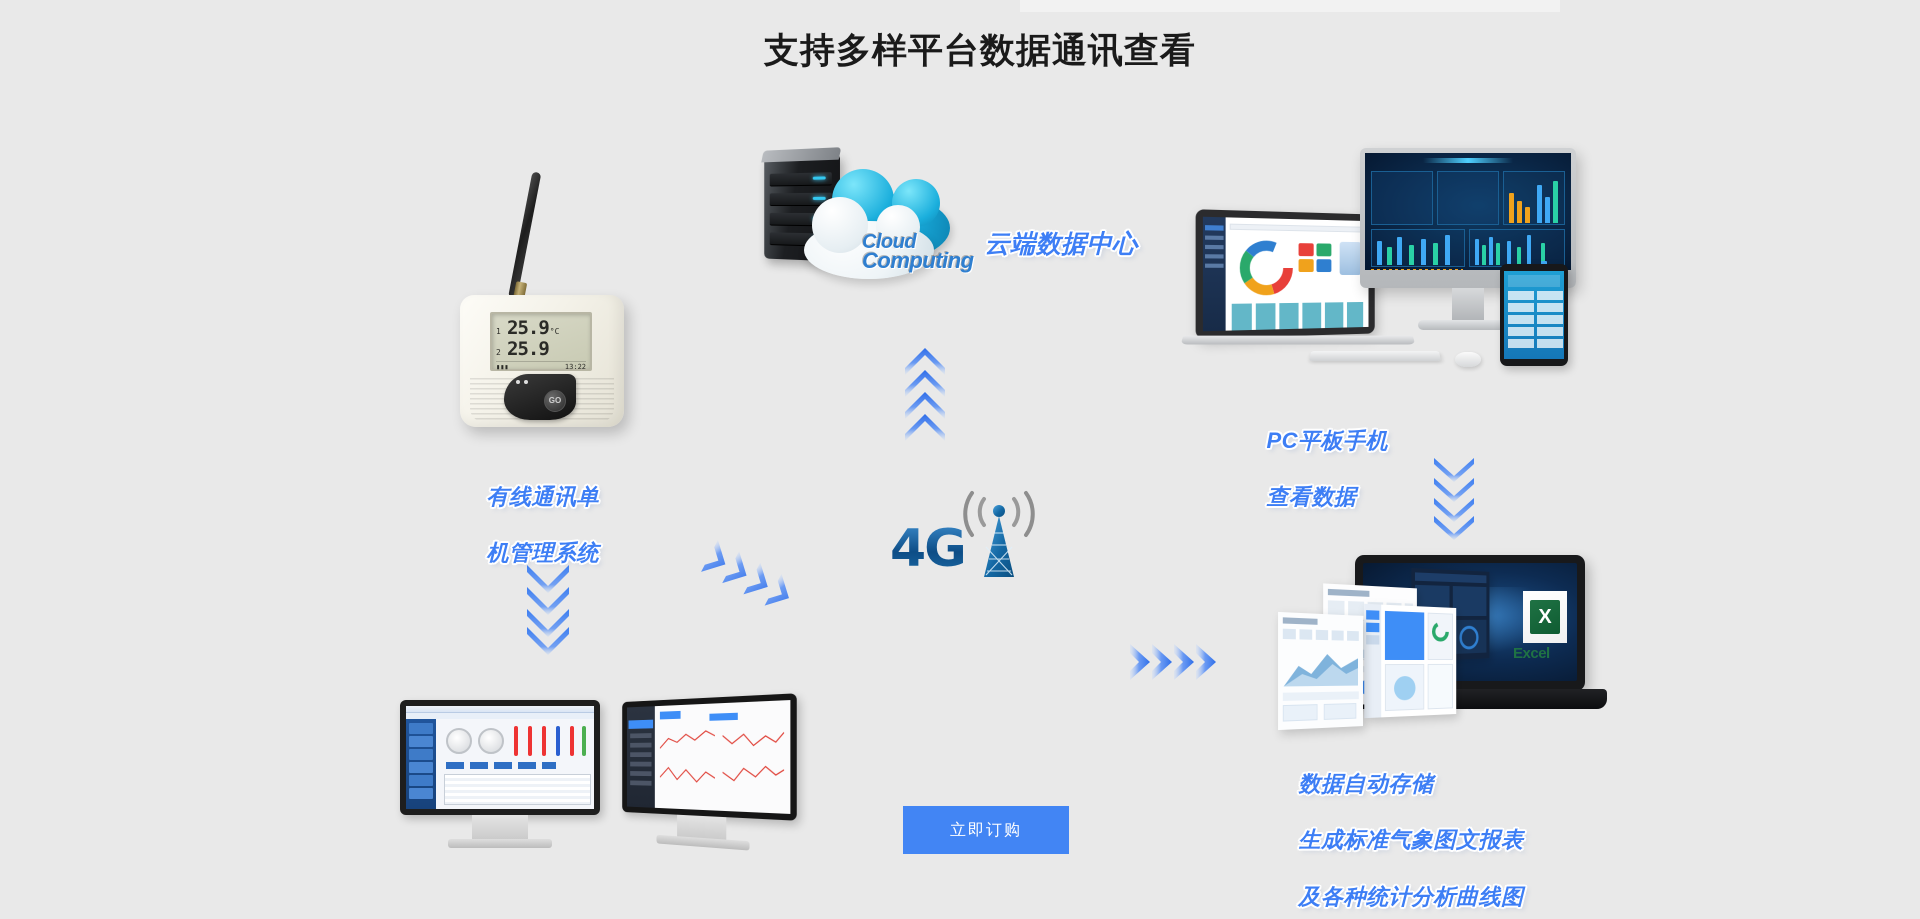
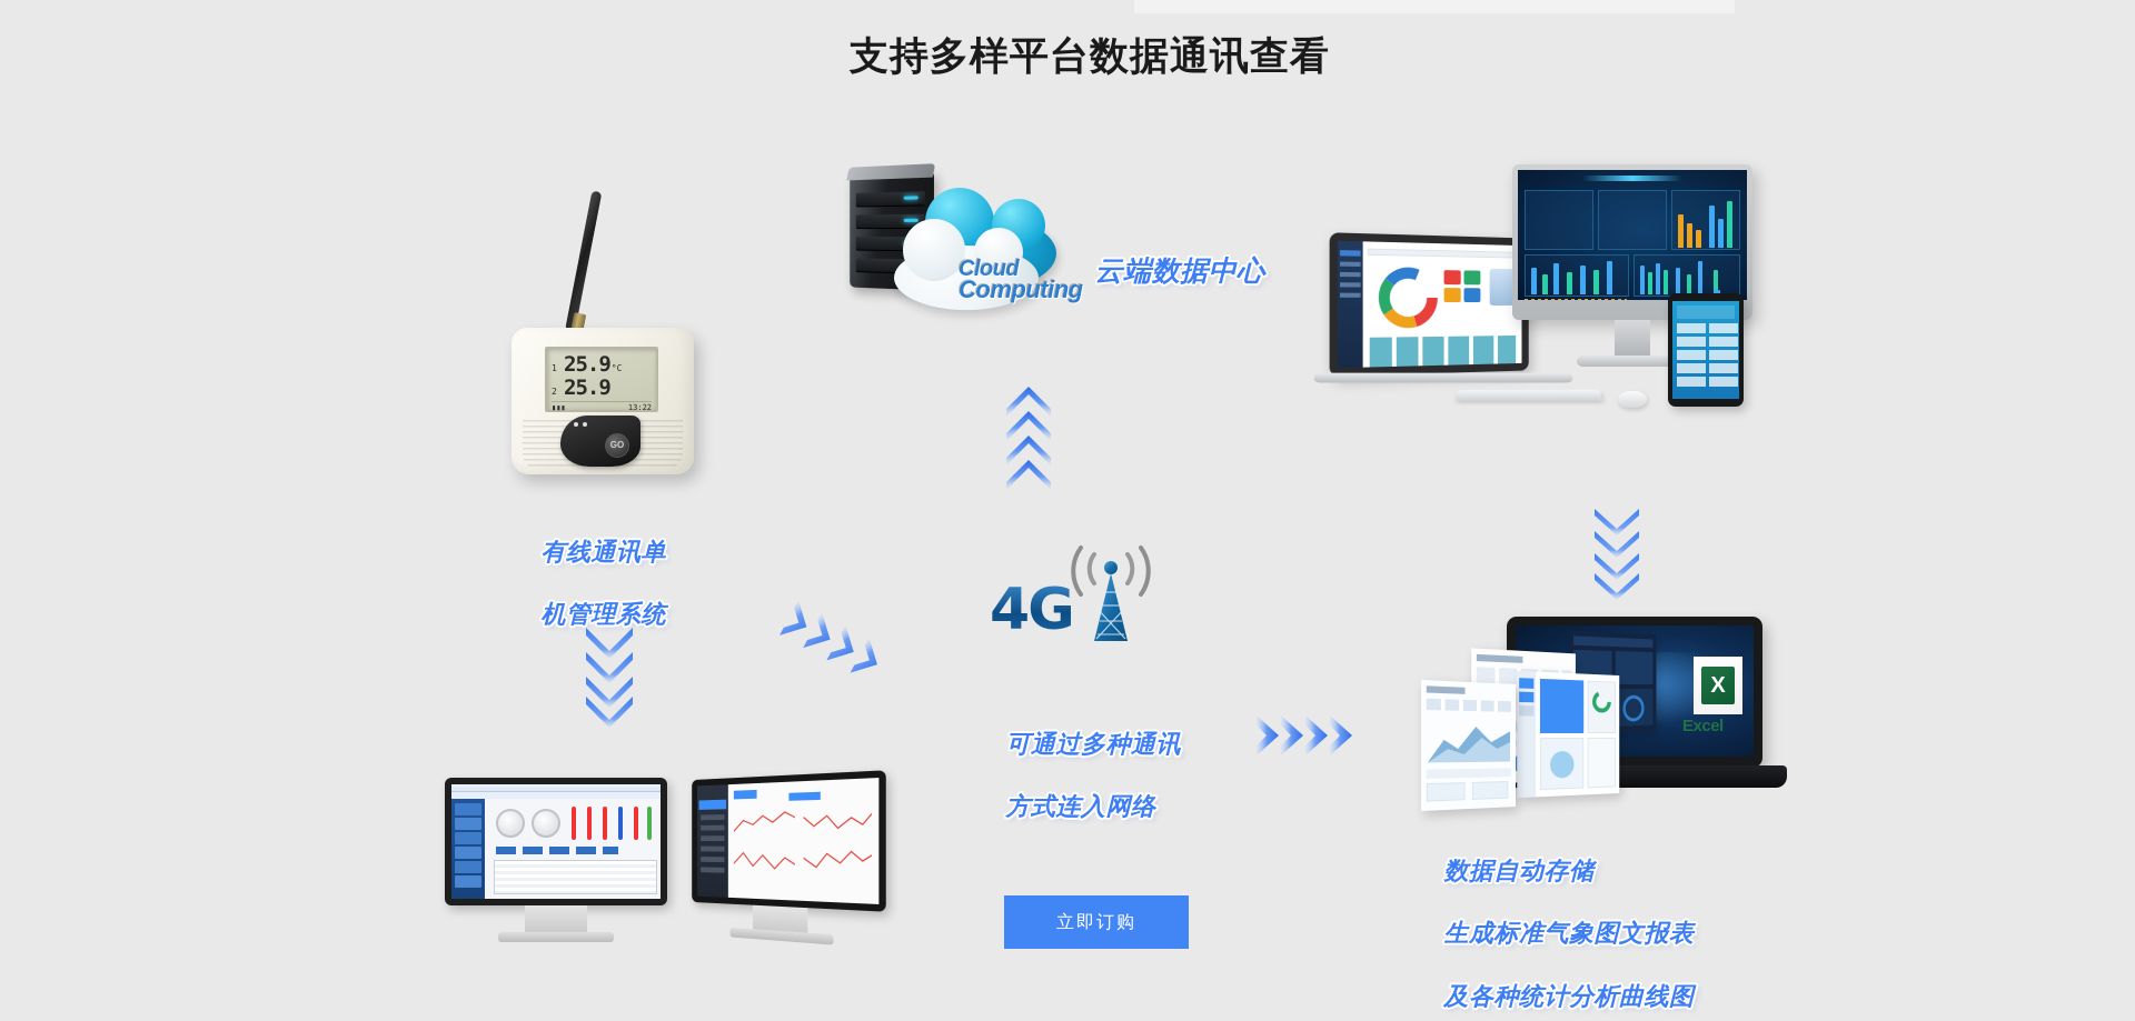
  支持多样平台数据通讯查看
  1
  25.9
  °C
  2
  25.9
  ▮▮▮
  13:22
  GO
  有线通讯单
  机管理系统
  4G
+ 可通过多种通讯
+ 方式连入网络
  Cloud
  Computing
  云端数据中心
- PC平板手机
- 查看数据
  X
  Excel
  数据自动存储
  生成标准气象图文报表
  及各种统计分析曲线图
  立即订购
